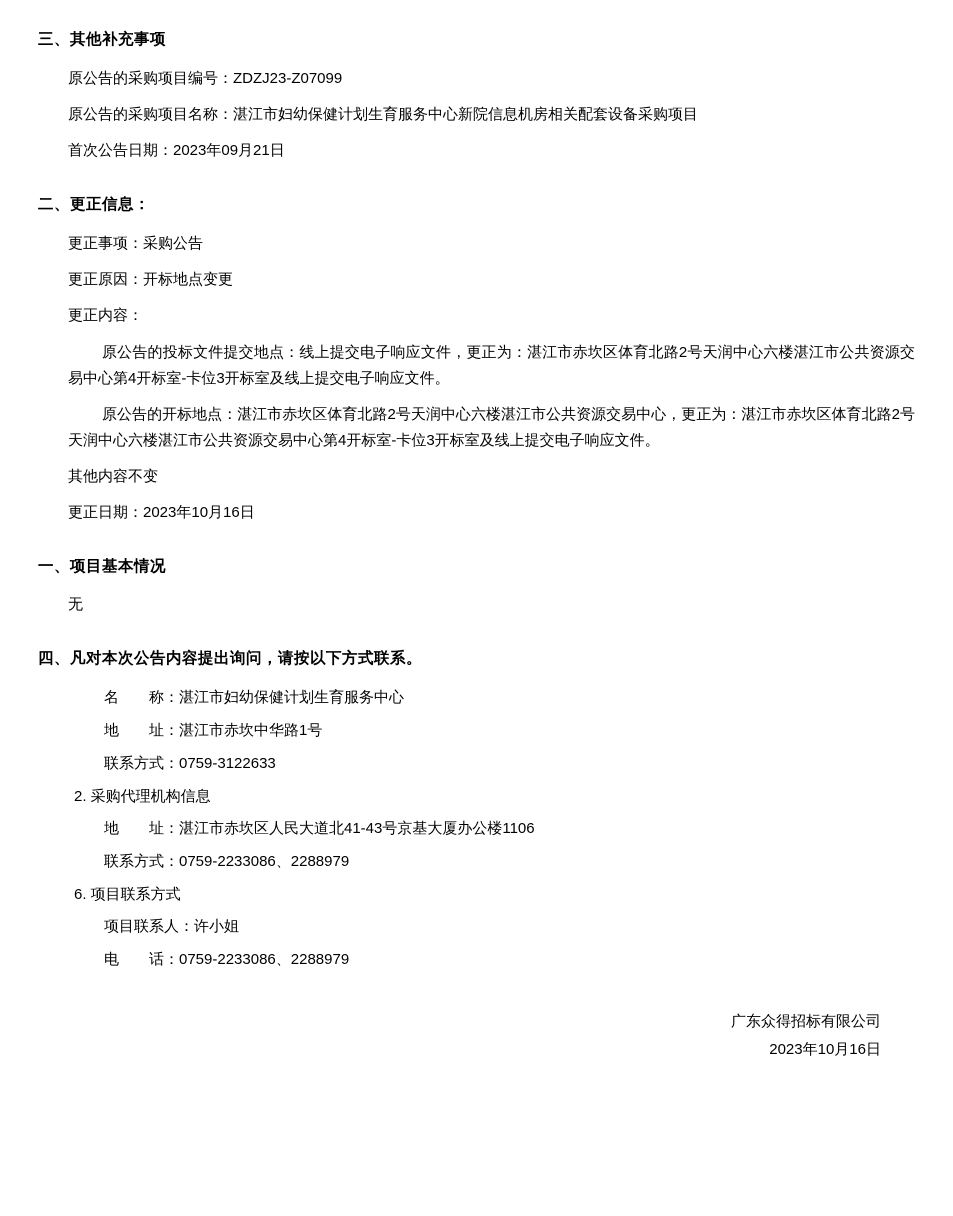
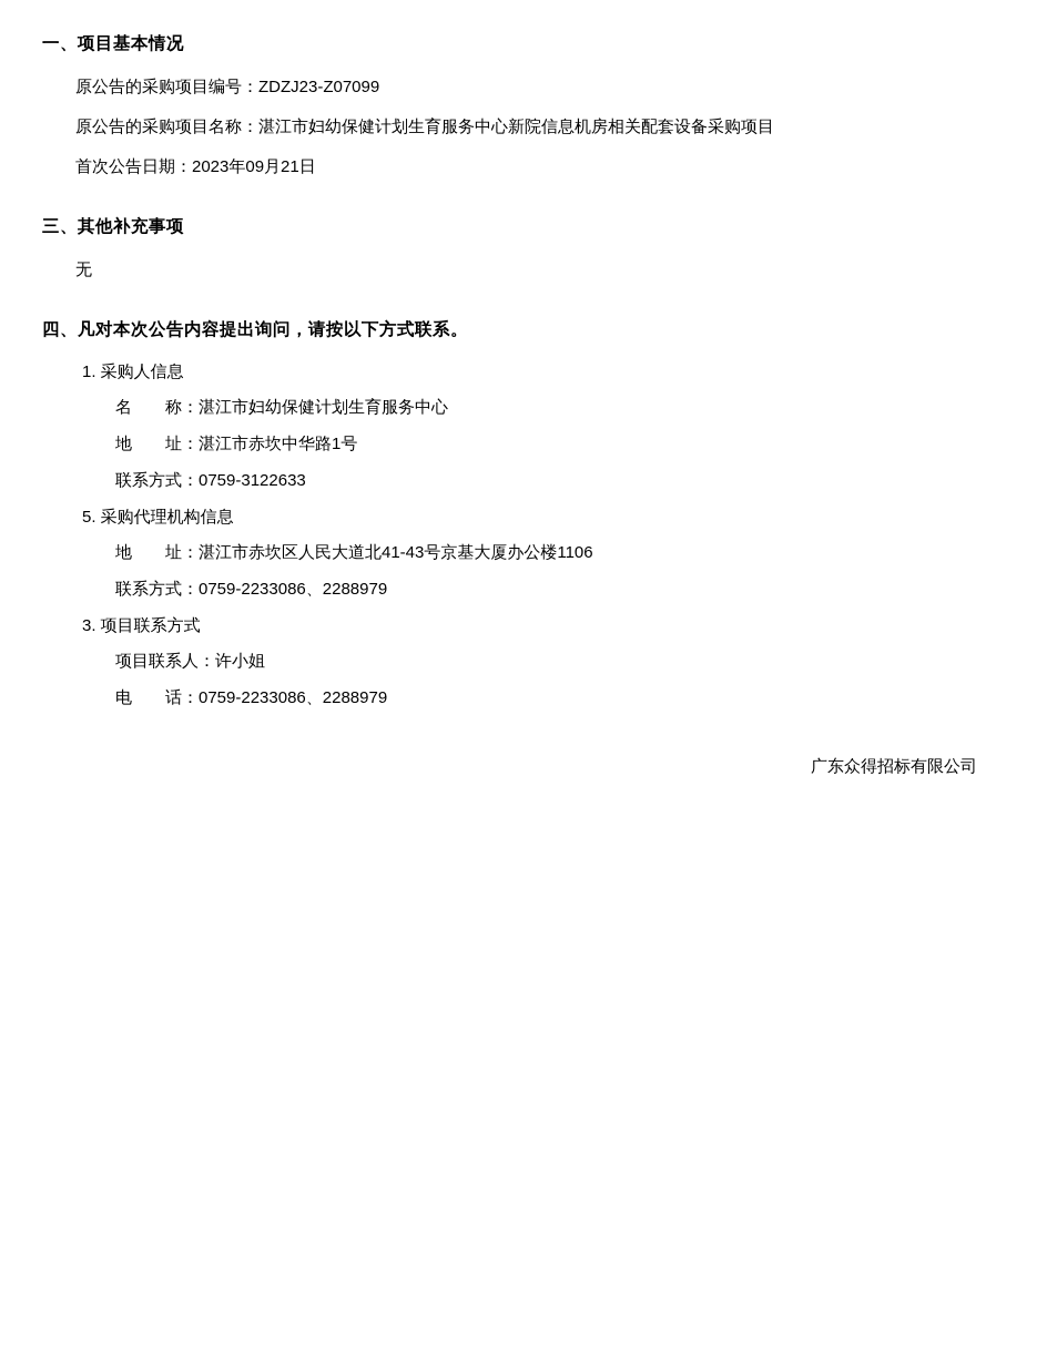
- 三、其他补充事项
+ 一、项目基本情况
  原公告的采购项目编号：ZDZJ23-Z07099
  原公告的采购项目名称：湛江市妇幼保健计划生育服务中心新院信息机房相关配套设备采购项目
  首次公告日期：2023年09月21日
- 二、更正信息：
- 更正事项：采购公告
- 更正原因：开标地点变更
- 更正内容：
- 原公告的投标文件提交地点：线上提交电子响应文件，更正为：湛江市赤坎区体育北路2号天润中心六楼湛江市公共资源交易中心第4开标室-卡位3开标室及线上提交电子响应文件。
- 原公告的开标地点：湛江市赤坎区体育北路2号天润中心六楼湛江市公共资源交易中心，更正为：湛江市赤坎区体育北路2号天润中心六楼湛江市公共资源交易中心第4开标室-卡位3开标室及线上提交电子响应文件。
- 其他内容不变
- 更正日期：2023年10月16日
- 一、项目基本情况
+ 三、其他补充事项
  无
  四、凡对本次公告内容提出询问，请按以下方式联系。
+ 1. 采购人信息
  名 称：湛江市妇幼保健计划生育服务中心
  地 址：湛江市赤坎中华路1号
  联系方式：0759-3122633
- 2. 采购代理机构信息
+ 5. 采购代理机构信息
  地 址：湛江市赤坎区人民大道北41-43号京基大厦办公楼1106
  联系方式：0759-2233086、2288979
- 6. 项目联系方式
+ 3. 项目联系方式
  项目联系人：许小姐
  电 话：0759-2233086、2288979
  广东众得招标有限公司
- 2023年10月16日
